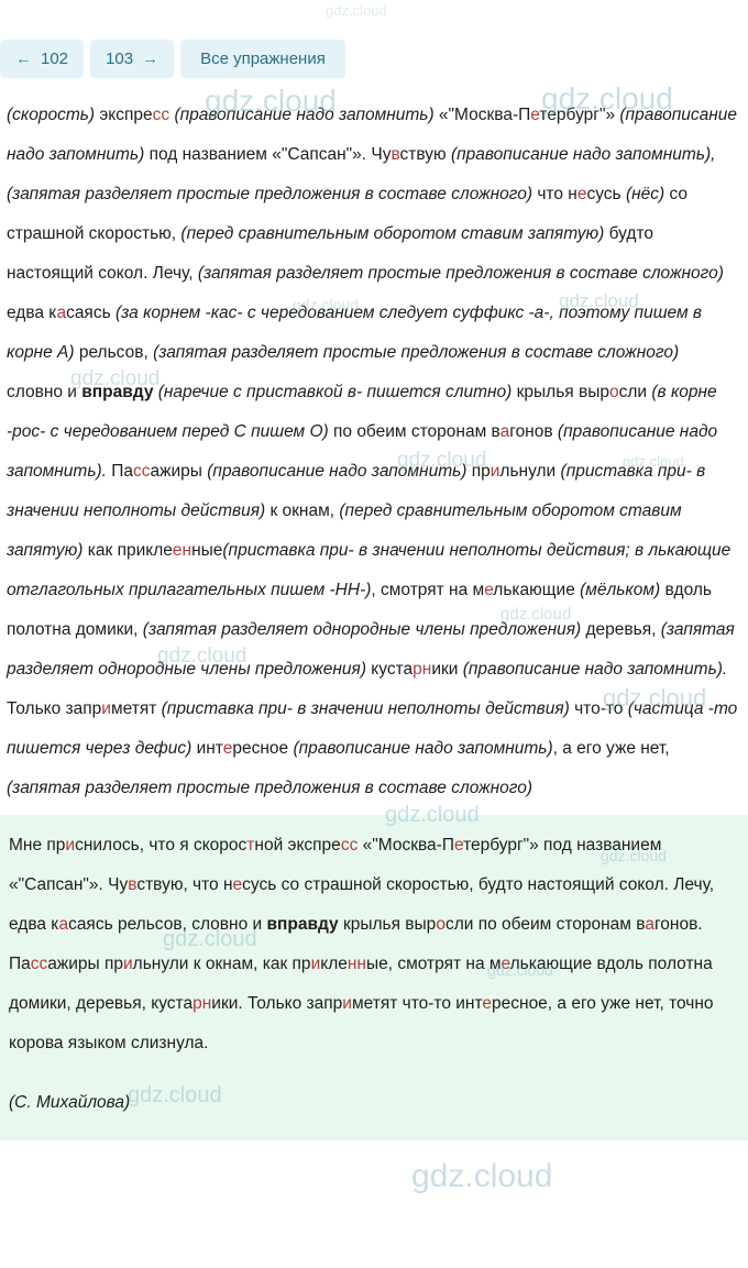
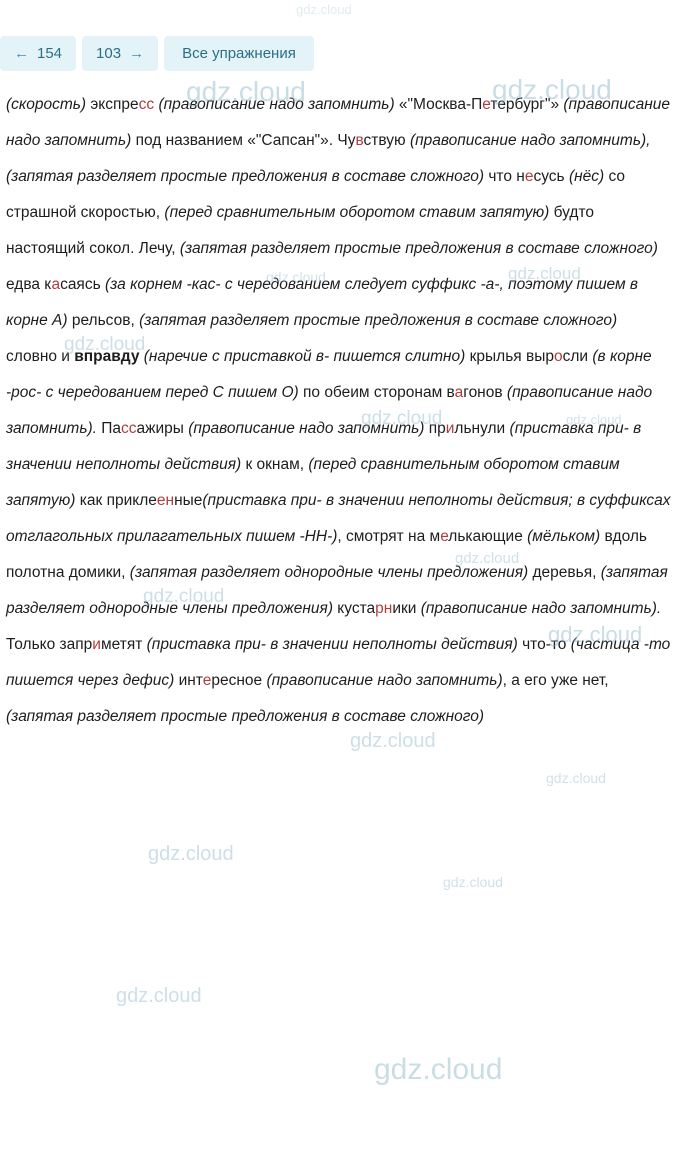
  ←
- 102
+ 154
  103
  →
  Все упражнения
- (скорость) экспресс (правописание надо запомнить) «"Москва-Петербург"» (правописание надо запомнить) под названием «"Сапсан"». Чувствую (правописание надо запомнить), (запятая разделяет простые предложения в составе сложного) что несусь (нёс) со страшной скоростью, (перед сравнительным оборотом ставим запятую) будто настоящий сокол. Лечу, (запятая разделяет простые предложения в составе сложного) едва касаясь (за корнем -кас- с чередованием следует суффикс -а-, поэтому пишем в корне А) рельсов, (запятая разделяет простые предложения в составе сложного) словно и вправду (наречие с приставкой в- пишется слитно) крылья выросли (в корне -рос- с чередованием перед С пишем О) по обеим сторонам вагонов (правописание надо запомнить). Пассажиры (правописание надо запомнить) прильнули (приставка при- в значении неполноты действия) к окнам, (перед сравнительным оборотом ставим запятую) как приклеенные(приставка при- в значении неполноты действия; в лькающие отглагольных прилагательных пишем -НН-), смотрят на мелькающие (мёльком) вдоль полотна домики, (запятая разделяет однородные члены предложения) деревья, (запятая разделяет однородные члены предложения) кустарники (правописание надо запомнить). Только заприметят (приставка при- в значении неполноты действия) что-то (частица -то пишется через дефис) интересное (правописание надо запомнить), а его уже нет, (запятая разделяет простые предложения в составе сложного)
+ (скорость) экспресс (правописание надо запомнить) «"Москва-Петербург"» (правописание надо запомнить) под названием «"Сапсан"». Чувствую (правописание надо запомнить), (запятая разделяет простые предложения в составе сложного) что несусь (нёс) со страшной скоростью, (перед сравнительным оборотом ставим запятую) будто настоящий сокол. Лечу, (запятая разделяет простые предложения в составе сложного) едва касаясь (за корнем -кас- с чередованием следует суффикс -а-, поэтому пишем в корне А) рельсов, (запятая разделяет простые предложения в составе сложного) словно и вправду (наречие с приставкой в- пишется слитно) крылья выросли (в корне -рос- с чередованием перед С пишем О) по обеим сторонам вагонов (правописание надо запомнить). Пассажиры (правописание надо запомнить) прильнули (приставка при- в значении неполноты действия) к окнам, (перед сравнительным оборотом ставим запятую) как приклеенные(приставка при- в значении неполноты действия; в суффиксах отглагольных прилагательных пишем -НН-), смотрят на мелькающие (мёльком) вдоль полотна домики, (запятая разделяет однородные члены предложения) деревья, (запятая разделяет однородные члены предложения) кустарники (правописание надо запомнить). Только заприметят (приставка при- в значении неполноты действия) что-то (частица -то пишется через дефис) интересное (правописание надо запомнить), а его уже нет, (запятая разделяет простые предложения в составе сложного)
- Мне приснилось, что я скоростной экспресс «"Москва-Петербург"» под названием «"Сапсан"». Чувствую, что несусь со страшной скоростью, будто настоящий сокол. Лечу, едва касаясь рельсов, словно и вправду крылья выросли по обеим сторонам вагонов. Пассажиры прильнули к окнам, как прикленные, смотрят на мелькающие вдоль полотна домики, деревья, кустарники. Только заприметят что-то интересное, а его уже нет, точно корова языком слизнула.
- (С. Михайлова)
  gdz.cloud
  gdz.cloud
  gdz.cloud
  gdz.cloud
  gdz.cloud
  gdz.cloud
  gdz.cloud
  gdz.cloud
  gdz.cloud
  gdz.cloud
  gdz.cloud
  gdz.cloud
  gdz.cloud
  gdz.cloud
  gdz.cloud
  gdz.cloud
  gdz.cloud
